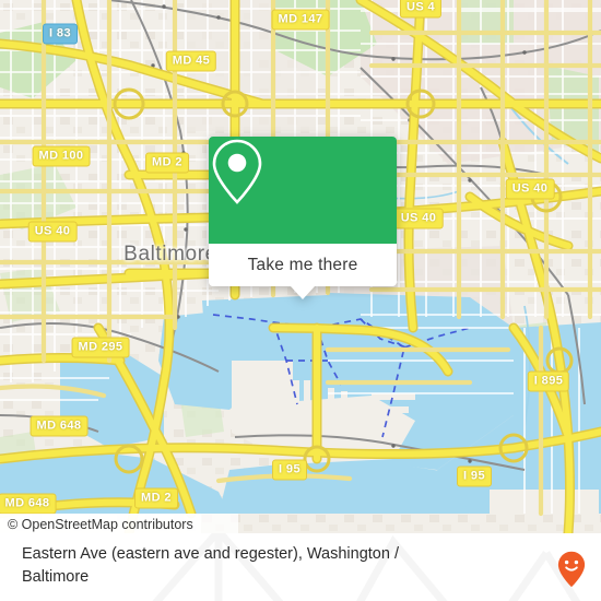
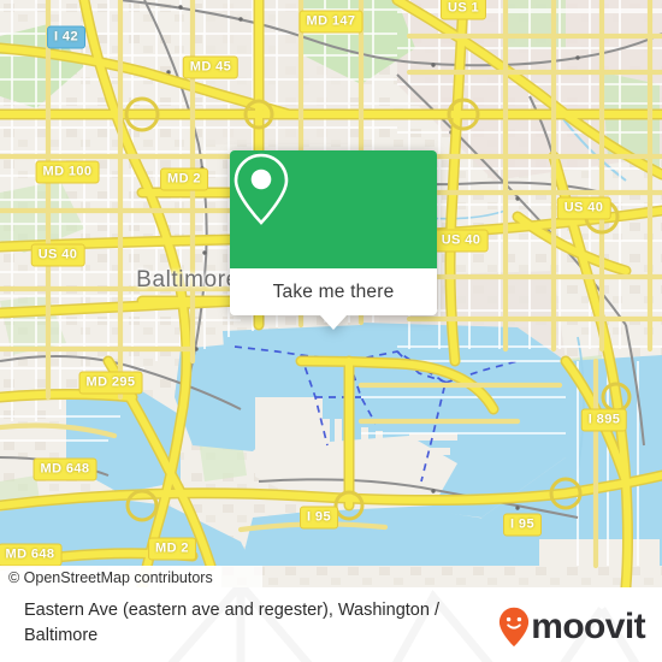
- I 83
+ I 42
  MD 147
- US 4
+ US 1
  MD 45
  MD 100
  MD 2
  US 40
  US 40
  US 40
  MD 295
  MD 648
  MD 648
  MD 2
  I 95
  I 95
  I 895
  Baltimor
  Take me there
  © OpenStreetMap contributors
  Eastern Ave (eastern ave and regester), Washington / Baltimore
+ moovit
